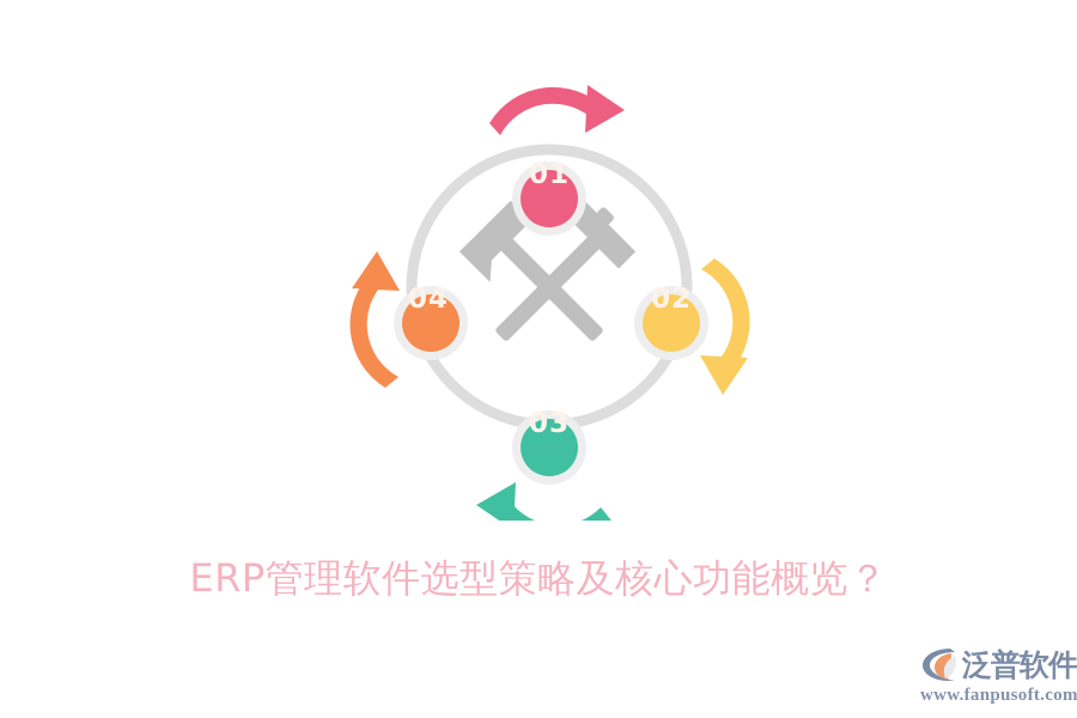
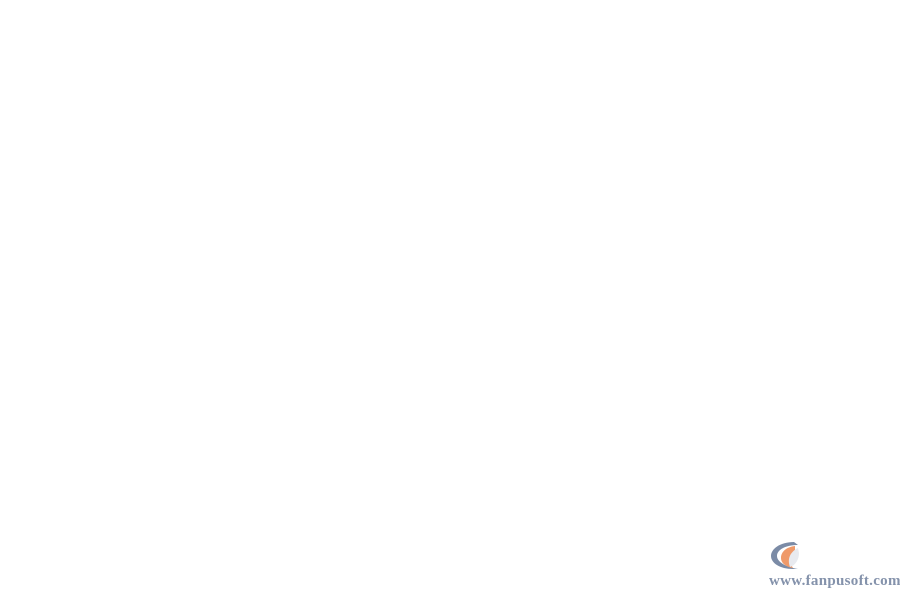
- 01
- 02
- 03
- 04
- ERP管理软件选型策略及核心功能概览？
- 泛普软件
  www.fanpusoft.com
